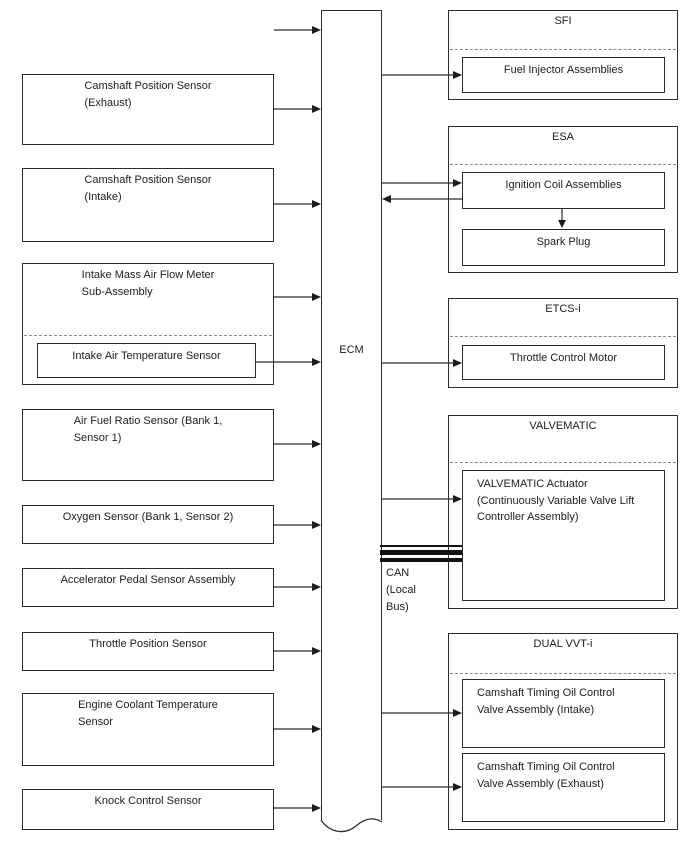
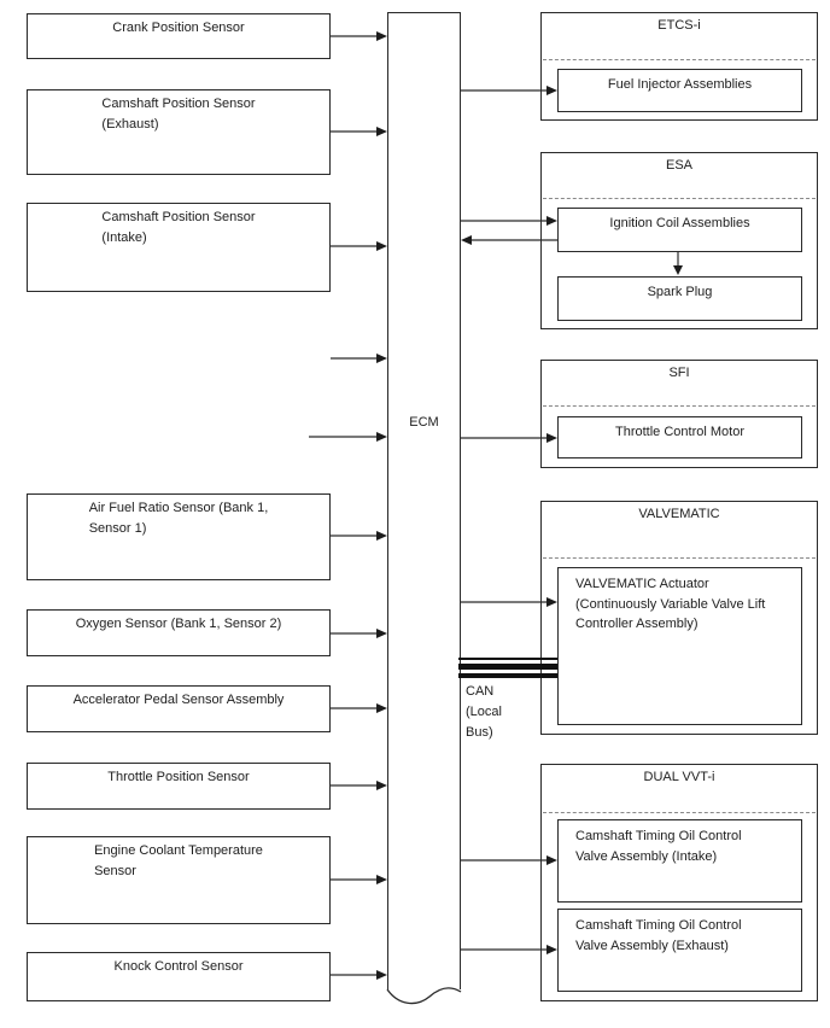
+ Crank Position Sensor
  Camshaft Position Sensor
  (Exhaust)
  Camshaft Position Sensor
  (Intake)
- Intake Mass Air Flow Meter
- Sub-Assembly
- Intake Air Temperature Sensor
  Air Fuel Ratio Sensor (Bank 1,
  Sensor 1)
  Oxygen Sensor (Bank 1, Sensor 2)
  Accelerator Pedal Sensor Assembly
  Throttle Position Sensor
  Engine Coolant Temperature
  Sensor
  Knock Control Sensor
  ECM
- SFI
+ ETCS-i
  Fuel Injector Assemblies
  ESA
  Ignition Coil Assemblies
  Spark Plug
- ETCS-i
+ SFI
  Throttle Control Motor
  VALVEMATIC
  VALVEMATIC Actuator
  (Continuously Variable Valve Lift
  Controller Assembly)
  DUAL VVT-i
  Camshaft Timing Oil Control
  Valve Assembly (Intake)
  Camshaft Timing Oil Control
  Valve Assembly (Exhaust)
  CAN
  (Local
  Bus)
